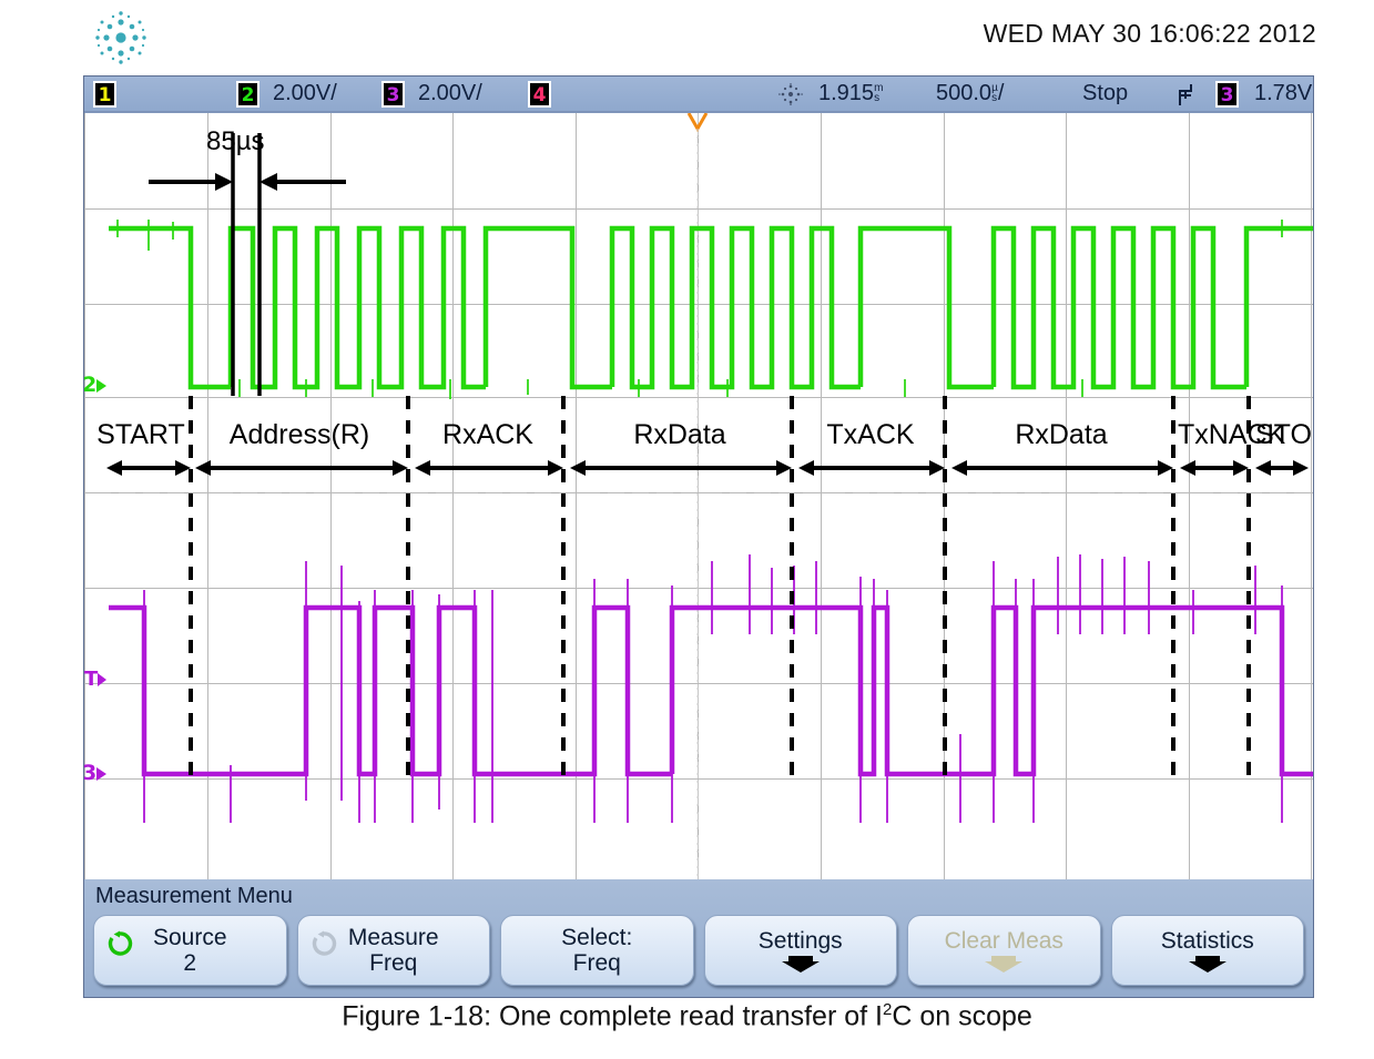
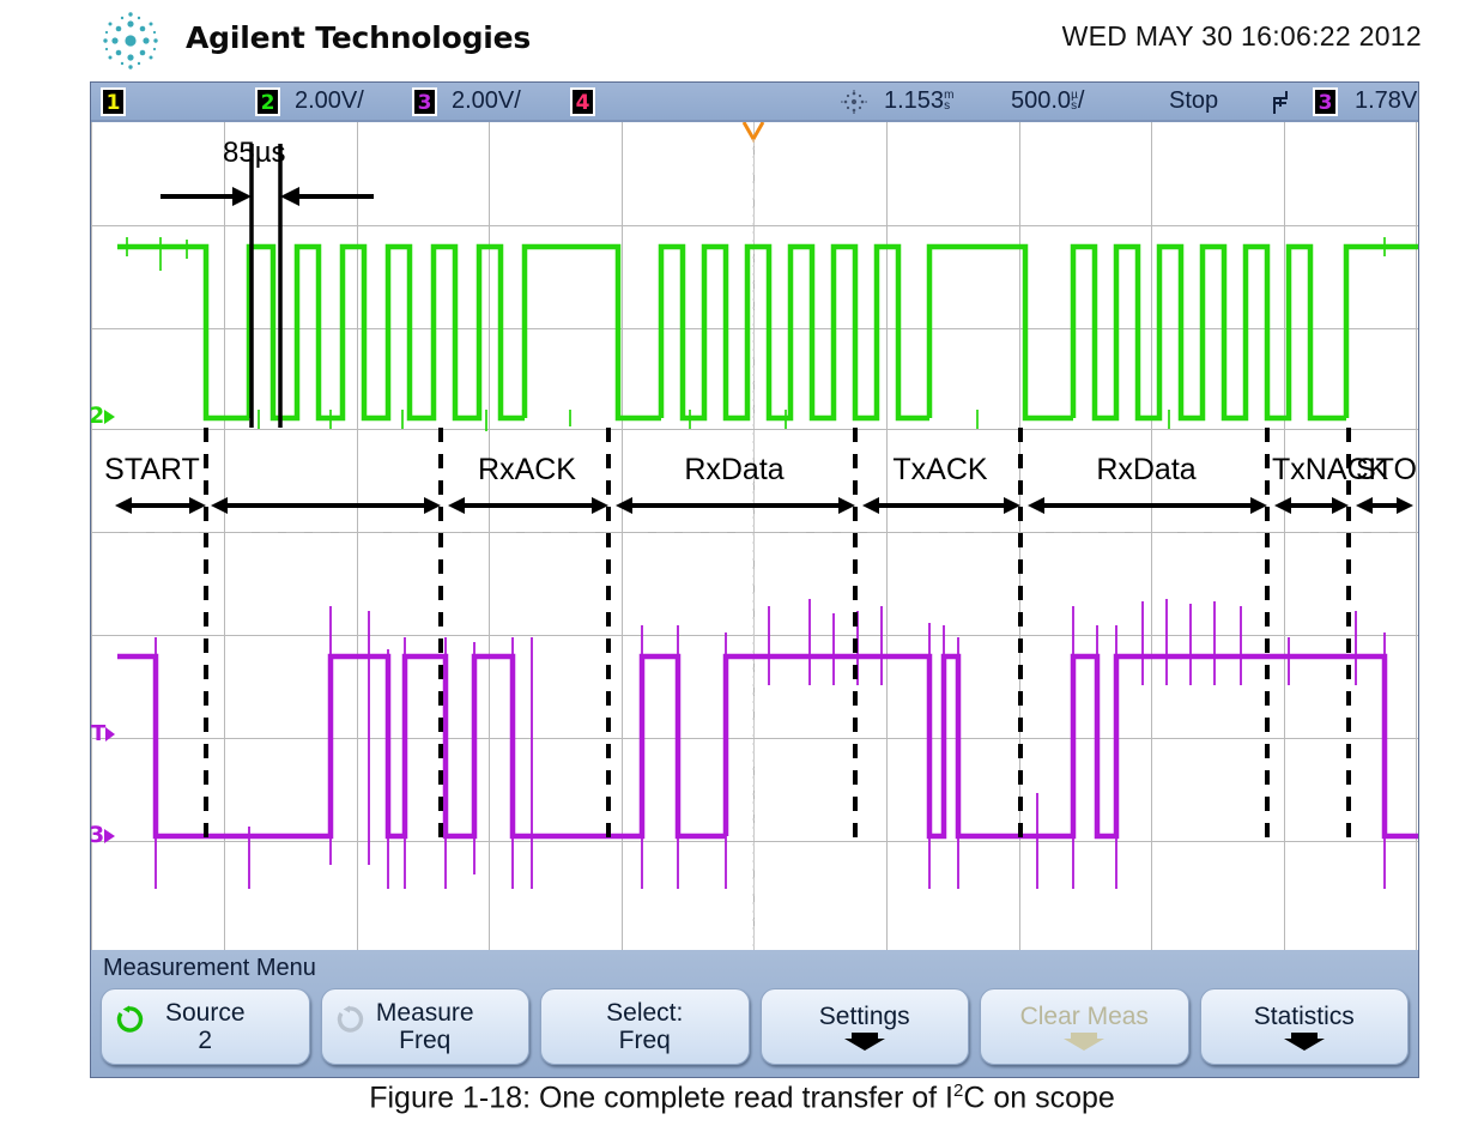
+ Agilent Technologies
  WED MAY 30 16:06:22 2012
  1
  2
  2.00V/
  3
  2.00V/
  4
- 1.915
+ 1.153
  m
  s
  500.0
  µ
  s
  /
  Stop
  3
  1.78V
  85µs
  START
- Address(R)
  RxACK
  RxData
  TxACK
  RxData
  TxNACK
  STO
  2
  3
  T
  Measurement Menu
  Source
  2
  Measure
  Freq
  Select:
  Freq
  Settings
  Clear Meas
  Statistics
  Figure 1-18: One complete read transfer of I2C on scope
